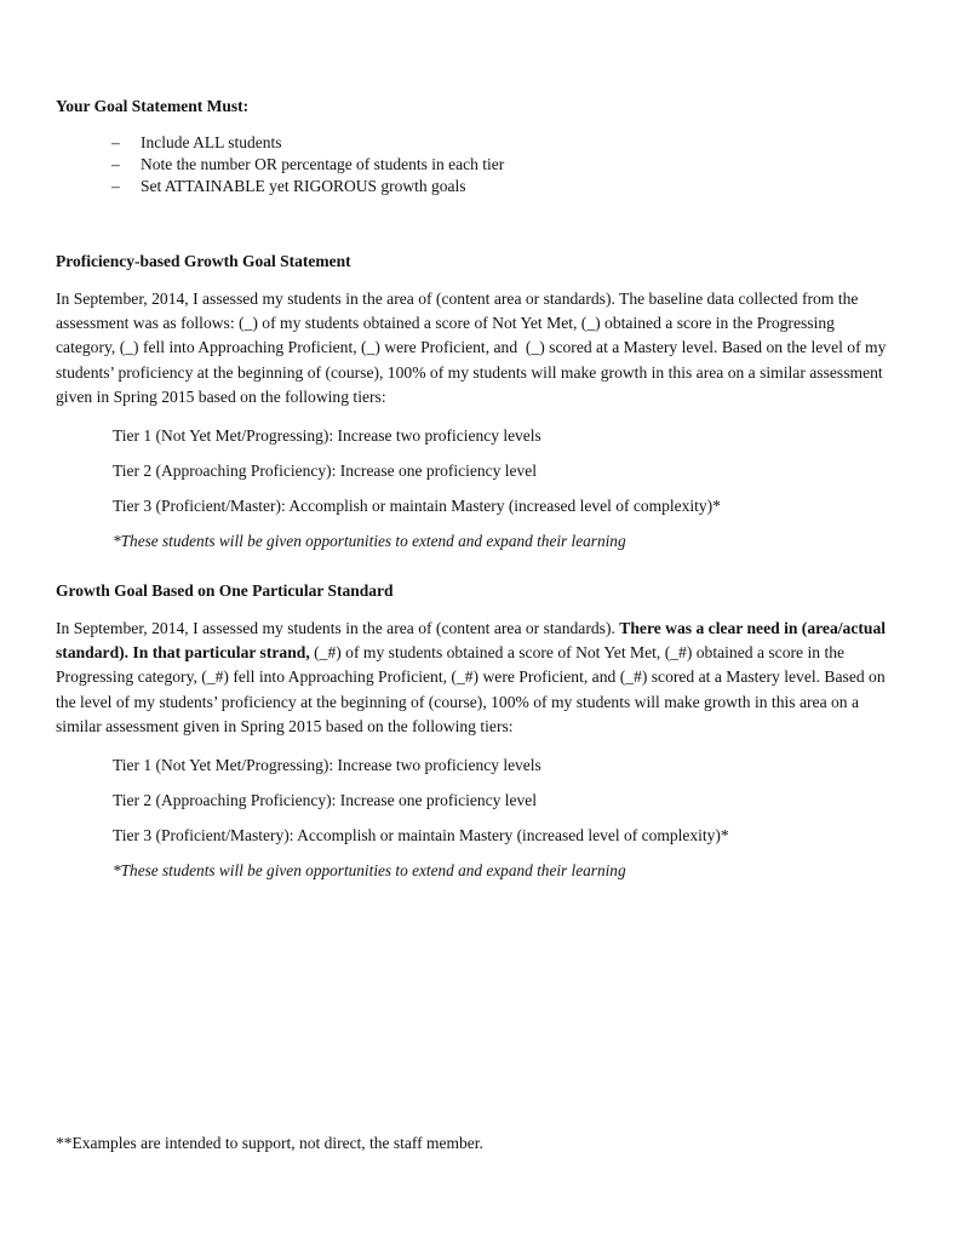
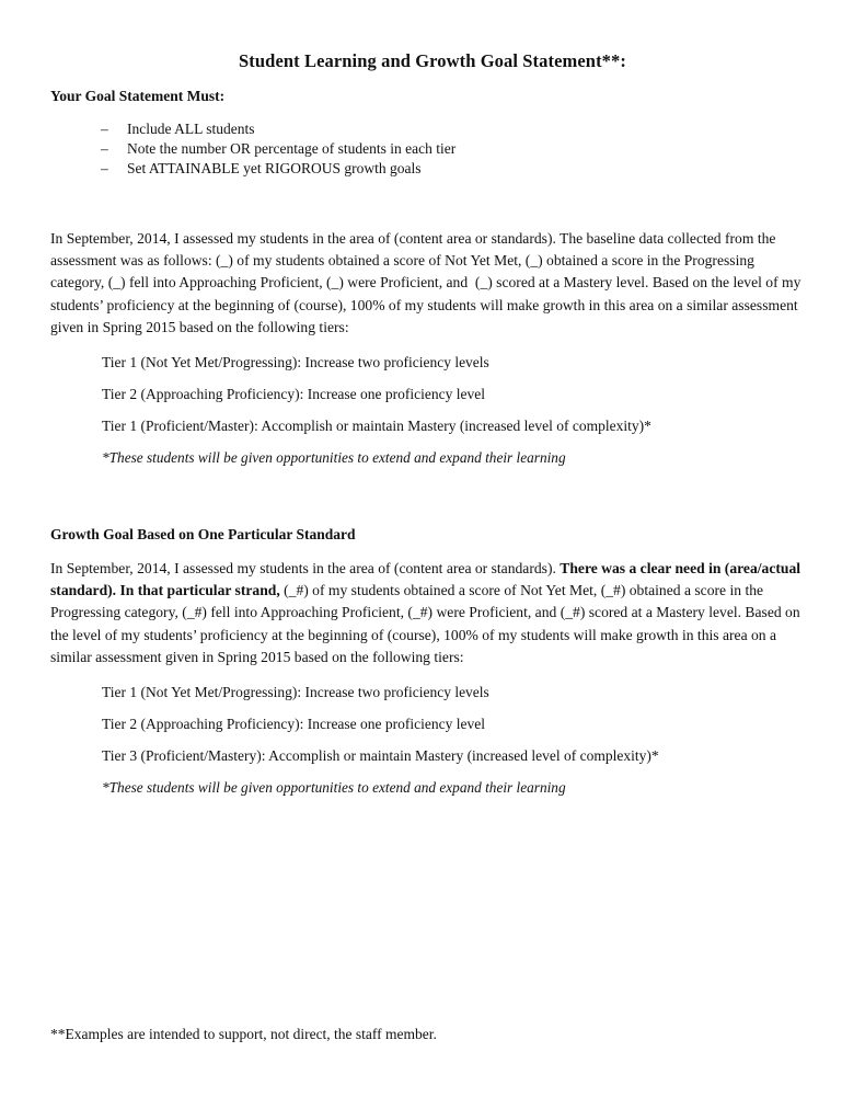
+ Student Learning and Growth Goal Statement**:
  Your Goal Statement Must:
  –
  Include ALL students
  –
  Note the number OR percentage of students in each tier
  –
  Set ATTAINABLE yet RIGOROUS growth goals
- Proficiency-based Growth Goal Statement
  In September, 2014, I assessed my students in the area of (content area or standards). The baseline data collected from the assessment was as follows: (_) of my students obtained a score of Not Yet Met, (_) obtained a score in the Progressing category, (_) fell into Approaching Proficient, (_) were Proficient, and (_) scored at a Mastery level. Based on the level of my students’ proficiency at the beginning of (course), 100% of my students will make growth in this area on a similar assessment given in Spring 2015 based on the following tiers:
  Tier 1 (Not Yet Met/Progressing): Increase two proficiency levels
  Tier 2 (Approaching Proficiency): Increase one proficiency level
- Tier 3 (Proficient/Master): Accomplish or maintain Mastery (increased level of complexity)*
+ Tier 1 (Proficient/Master): Accomplish or maintain Mastery (increased level of complexity)*
  *These students will be given opportunities to extend and expand their learning
  Growth Goal Based on One Particular Standard
  In September, 2014, I assessed my students in the area of (content area or standards). There was a clear need in (area/actual standard). In that particular strand, (_#) of my students obtained a score of Not Yet Met, (_#) obtained a score in the Progressing category, (_#) fell into Approaching Proficient, (_#) were Proficient, and (_#) scored at a Mastery level. Based on the level of my students’ proficiency at the beginning of (course), 100% of my students will make growth in this area on a similar assessment given in Spring 2015 based on the following tiers:
  Tier 1 (Not Yet Met/Progressing): Increase two proficiency levels
  Tier 2 (Approaching Proficiency): Increase one proficiency level
  Tier 3 (Proficient/Mastery): Accomplish or maintain Mastery (increased level of complexity)*
  *These students will be given opportunities to extend and expand their learning
  **Examples are intended to support, not direct, the staff member.
